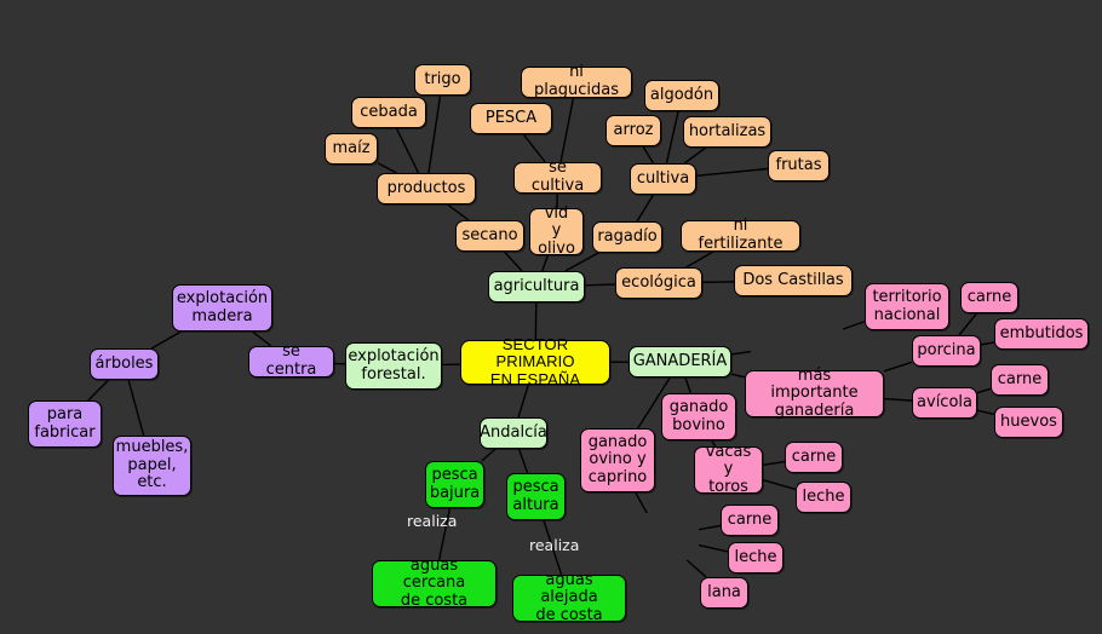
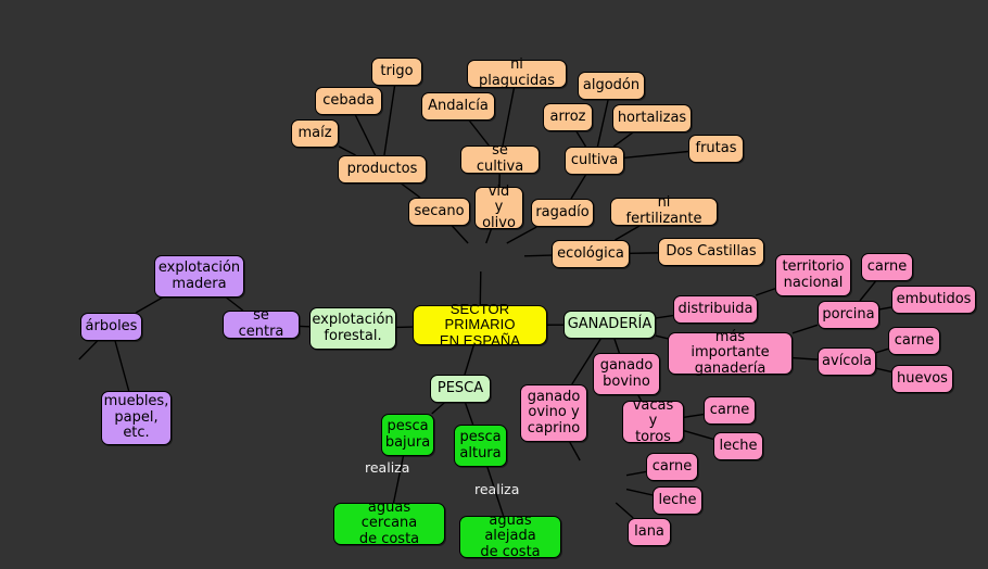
  trigo
  ni plagucidas
  algodón
  cebada
- PESCA
+ Andalcía
  arroz
  hortalizas
  maíz
  frutas
  productos
  se cultiva
  cultiva
  secano
  vid y
  olivo
  ragadío
  ni fertilizante
- agricultura
  ecológica
  Dos Castillas
  territorio
  nacional
  carne
  explotación
  madera
  embutidos
+ distribuida
  porcina
  árboles
  se centra
  explotación
  forestal.
  SECTOR PRIMARIO
  EN ESPAÑA
  GANADERÍA
  más importante
  ganadería
  carne
  avícola
  ganado
  bovino
  huevos
- para
- fabricar
- Andalcía
+ PESCA
  ganado
  ovino y
  caprino
  vacas y
  toros
  carne
  muebles,
  papel,
  etc.
  pesca
  bajura
  pesca
  altura
  leche
  carne
  leche
  aguas cercana
  de costa
  lana
  aguas alejada
  de costa
  realiza
  realiza
